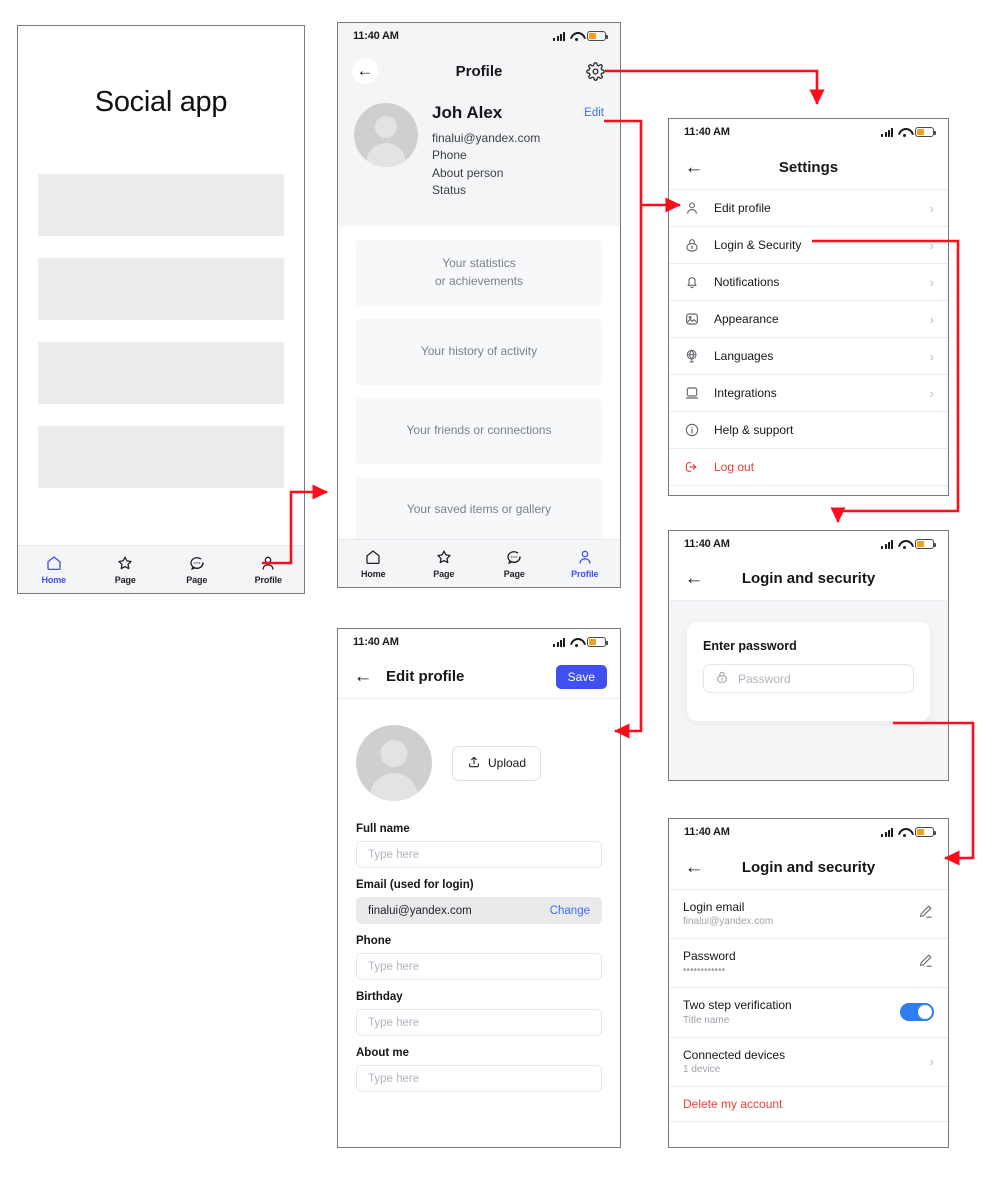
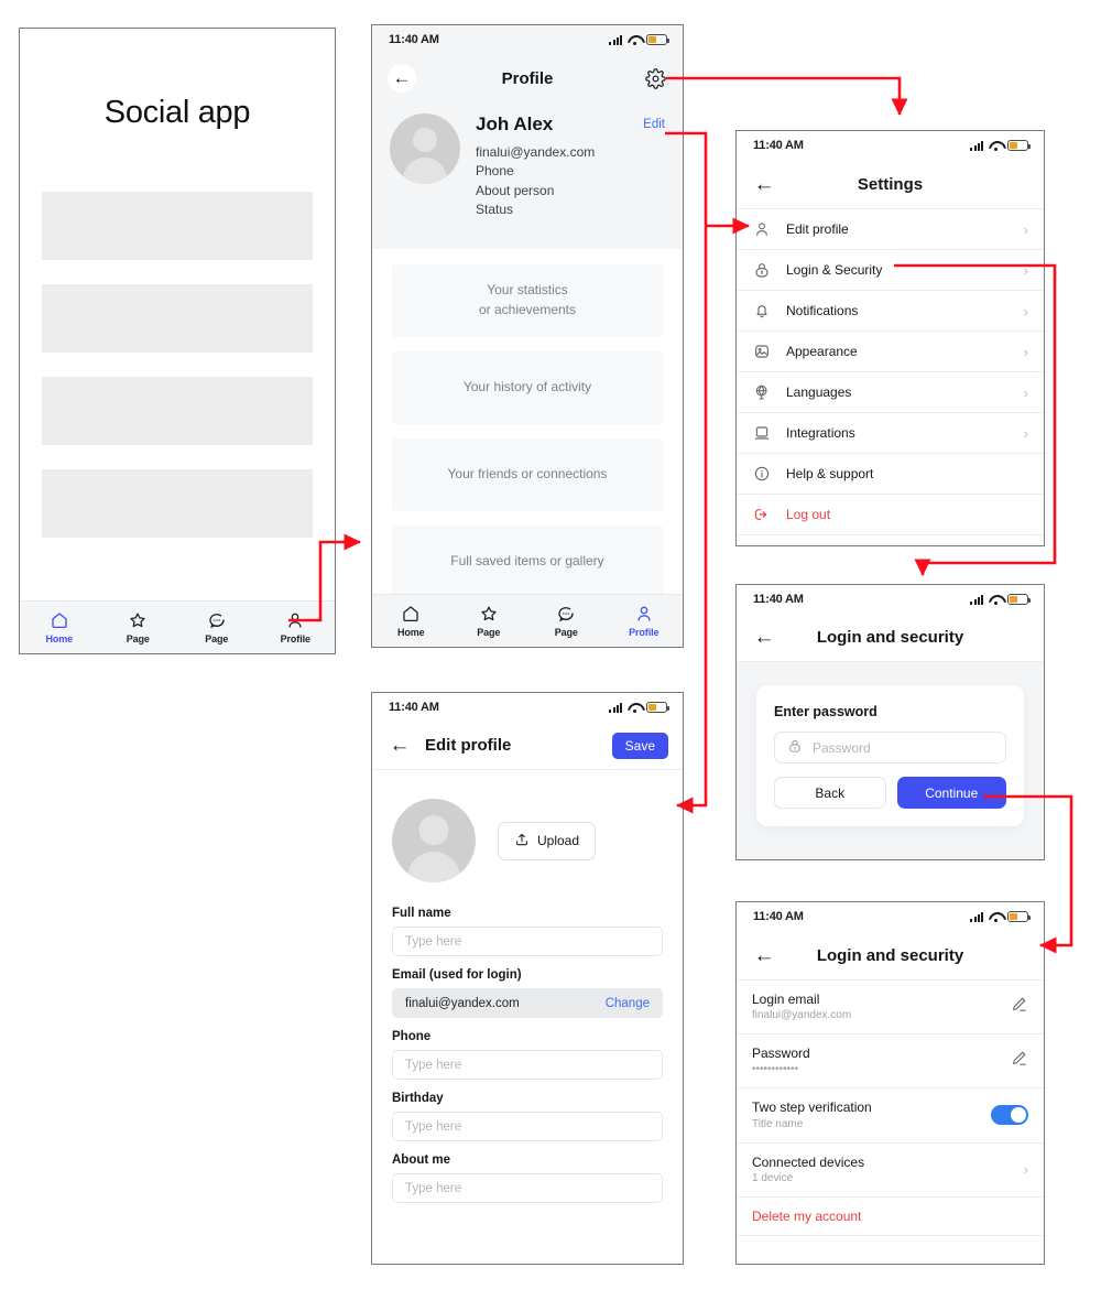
  Social app
  Home
  Page
  Page
  Profile
  11:40 AM
  ←
  Profile
  Joh Alex
  finalui@yandex.com
  Phone
  About person
  Status
  Edit
  Your statistics
  or achievements
  Your history of activity
  Your friends or connections
- Your saved items or gallery
+ Full saved items or gallery
  Home
  Page
  Page
  Profile
  11:40 AM
  ←
  Settings
  Edit profile
  ›
  Login & Security
  ›
  Notifications
  ›
  Appearance
  ›
  Languages
  ›
  Integrations
  ›
  Help & support
  Log out
  11:40 AM
  ←
  Edit profile
  Save
  Upload
  Full name
  Type here
  Email (used for login)
  finalui@yandex.com
  Change
  Phone
  Type here
  Birthday
  Type here
  About me
  Type here
  11:40 AM
  ←
  Login and security
  Enter password
  Password
+ Back
+ Continue
  11:40 AM
  ←
  Login and security
  Login email
  finalui@yandex.com
  Password
  ••••••••••••
  Two step verification
  Title name
  Connected devices
  1 device
  ›
  Delete my account
